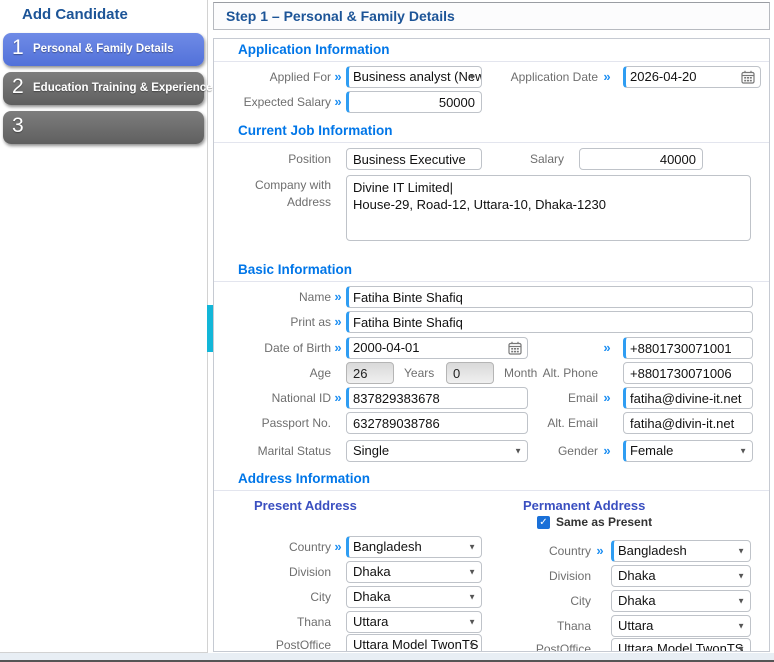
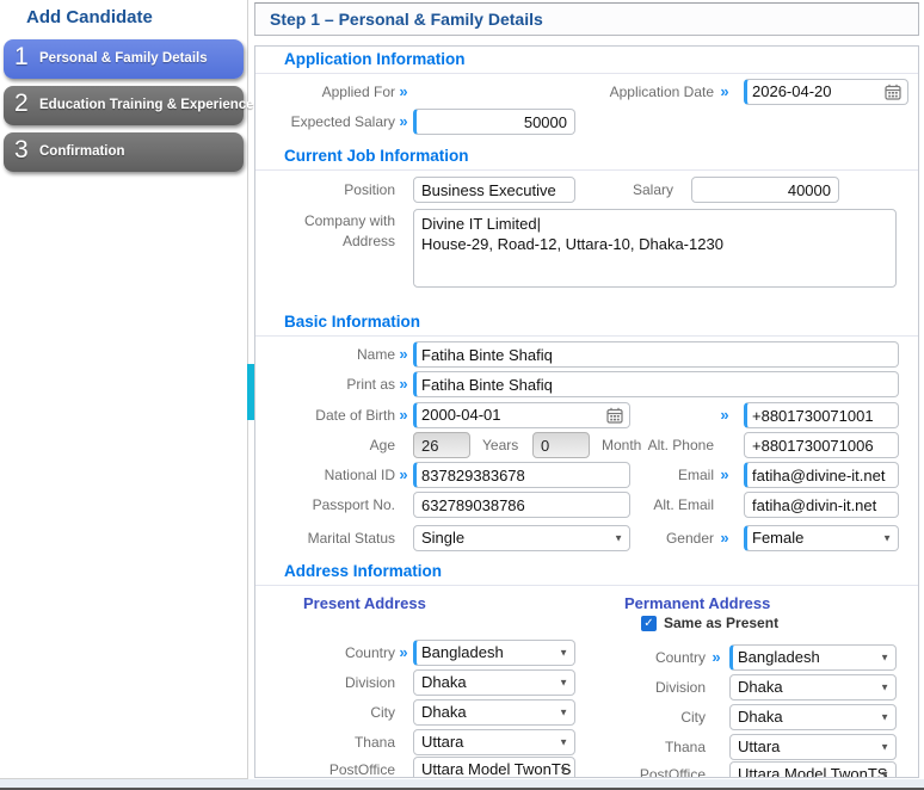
  Add Candidate
  1
  Personal & Family Details
  2
  Education Training & Experience
  3
+ Confirmation
  Step 1 – Personal & Family Details
  Application Information
  Applied For
- Business analyst (New
  Application Date
  2026-04-20
  Expected Salary
  50000
  Current Job Information
  Position
  Business Executive
  Salary
  40000
  Company with
  Address
  Divine IT Limited|
  House-29, Road-12, Uttara-10, Dhaka-1230
  Basic Information
  Name
  Fatiha Binte Shafiq
  Print as
  Fatiha Binte Shafiq
  Date of Birth
  2000-04-01
  +8801730071001
  Age
  26
  Years
  0
  Month
  Alt. Phone
  +8801730071006
  National ID
  837829383678
  Email
  fatiha@divine-it.net
  Passport No.
  632789038786
  Alt. Email
  fatiha@divin-it.net
  Marital Status
  Single
  Gender
  Female
  Address Information
  Present Address
  Permanent Address
  Same as Present
  Country
  Bangladesh
  Division
  Dhaka
  City
  Dhaka
  Thana
  Uttara
  PostOffice
  Uttara Model TwonTS
  Country
  Bangladesh
  Division
  Dhaka
  City
  Dhaka
  Thana
  Uttara
  PostOffice
  Uttara Model TwonTS
